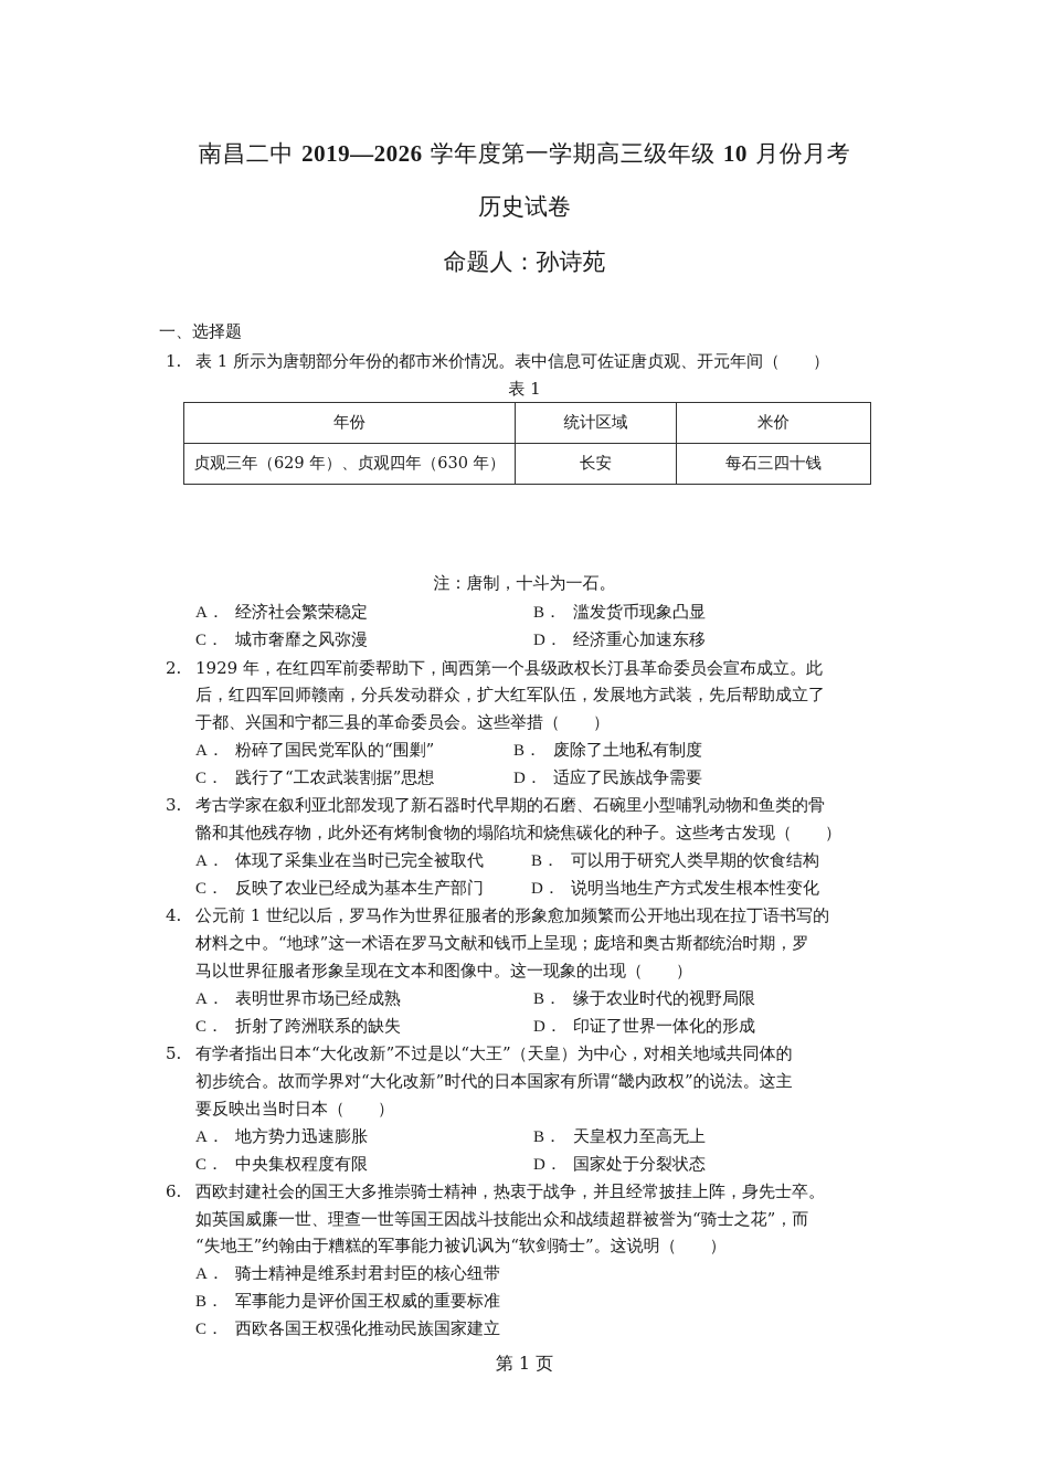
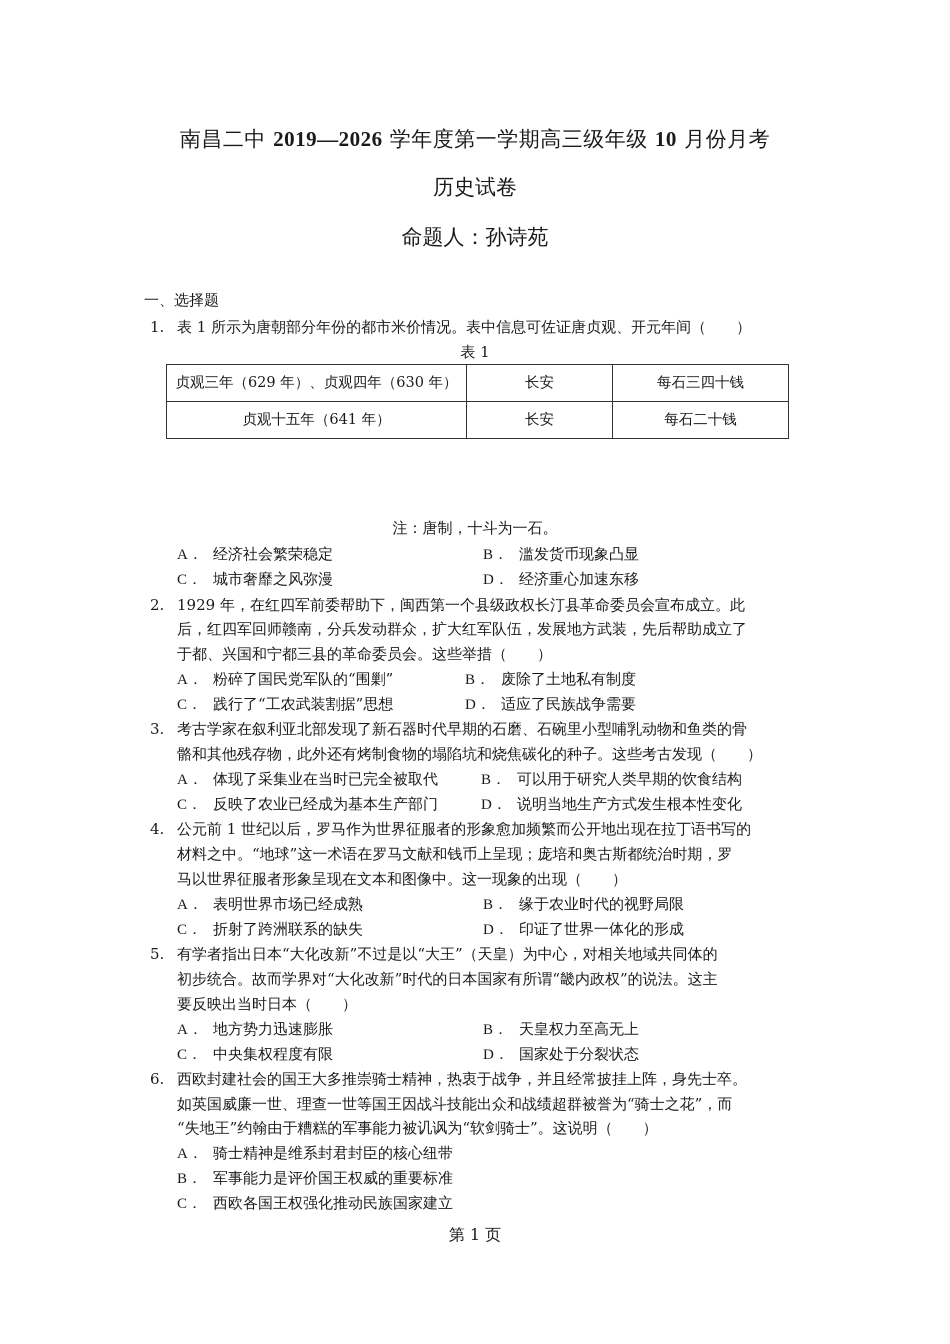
  南昌二中 2019—2026 学年度第一学期高三级年级 10 月份月考
  历史试卷
  命题人：孙诗苑
  一、选择题
  1.
  表 1 所示为唐朝部分年份的都市米价情况。表中信息可佐证唐贞观、开元年间（ ）
  表 1
- 年份	统计区域	米价
  贞观三年（629 年）、贞观四年（630 年）	长安	每石三四十钱
+ 贞观十五年（641 年）	长安	每石二十钱
  注：唐制，十斗为一石。
  A． 经济社会繁荣稳定
  B． 滥发货币现象凸显
  C． 城市奢靡之风弥漫
  D． 经济重心加速东移
  2.
  1929 年，在红四军前委帮助下，闽西第一个县级政权长汀县革命委员会宣布成立。此
  后，红四军回师赣南，分兵发动群众，扩大红军队伍，发展地方武装，先后帮助成立了
  于都、兴国和宁都三县的革命委员会。这些举措（ ）
  A． 粉碎了国民党军队的“围剿”
  B． 废除了土地私有制度
  C． 践行了“工农武装割据”思想
  D． 适应了民族战争需要
  3.
  考古学家在叙利亚北部发现了新石器时代早期的石磨、石碗里小型哺乳动物和鱼类的骨
  骼和其他残存物，此外还有烤制食物的塌陷坑和烧焦碳化的种子。这些考古发现（ ）
  A． 体现了采集业在当时已完全被取代
  B． 可以用于研究人类早期的饮食结构
  C． 反映了农业已经成为基本生产部门
  D． 说明当地生产方式发生根本性变化
  4.
  公元前 1 世纪以后，罗马作为世界征服者的形象愈加频繁而公开地出现在拉丁语书写的
  材料之中。“地球”这一术语在罗马文献和钱币上呈现；庞培和奥古斯都统治时期，罗
  马以世界征服者形象呈现在文本和图像中。这一现象的出现（ ）
  A． 表明世界市场已经成熟
  B． 缘于农业时代的视野局限
  C． 折射了跨洲联系的缺失
  D． 印证了世界一体化的形成
  5.
  有学者指出日本“大化改新”不过是以“大王”（天皇）为中心，对相关地域共同体的
  初步统合。故而学界对“大化改新”时代的日本国家有所谓“畿内政权”的说法。这主
  要反映出当时日本（ ）
  A． 地方势力迅速膨胀
  B． 天皇权力至高无上
  C． 中央集权程度有限
  D． 国家处于分裂状态
  6.
  西欧封建社会的国王大多推崇骑士精神，热衷于战争，并且经常披挂上阵，身先士卒。
  如英国威廉一世、理查一世等国王因战斗技能出众和战绩超群被誉为“骑士之花”，而
  “失地王”约翰由于糟糕的军事能力被讥讽为“软剑骑士”。这说明（ ）
  A． 骑士精神是维系封君封臣的核心纽带
  B． 军事能力是评价国王权威的重要标准
  C． 西欧各国王权强化推动民族国家建立
  第 1 页
